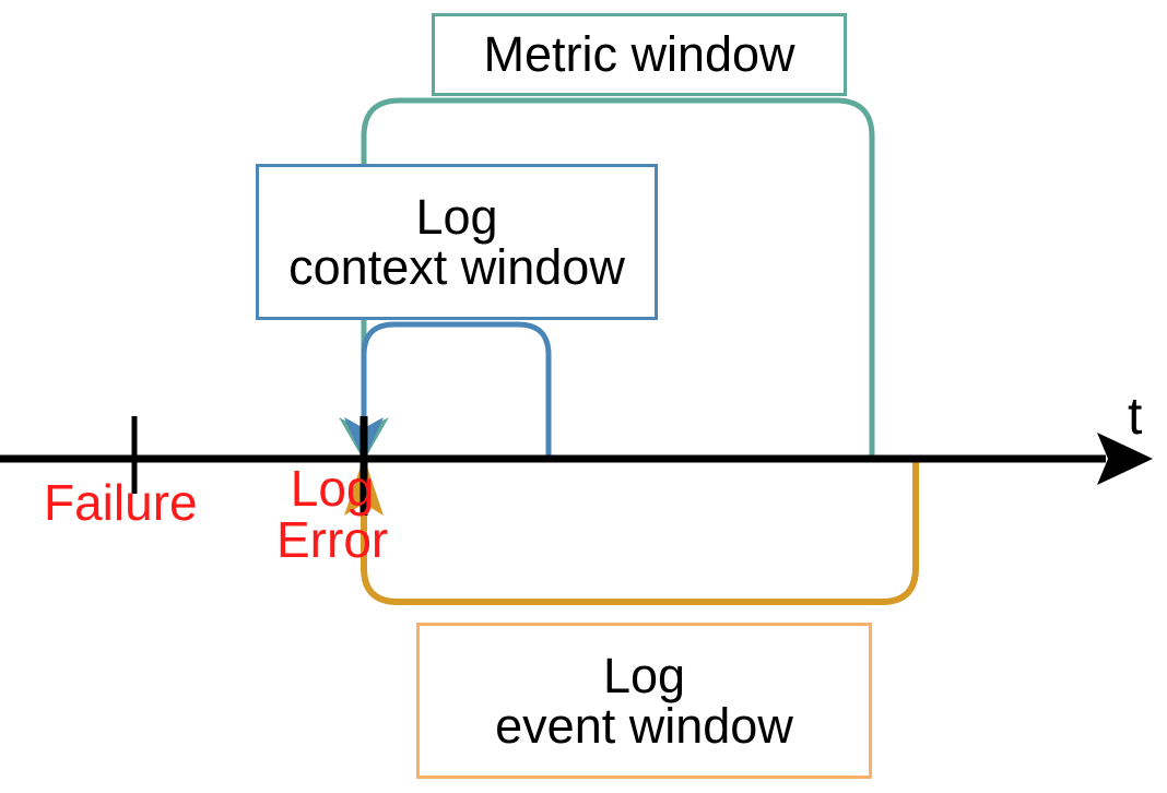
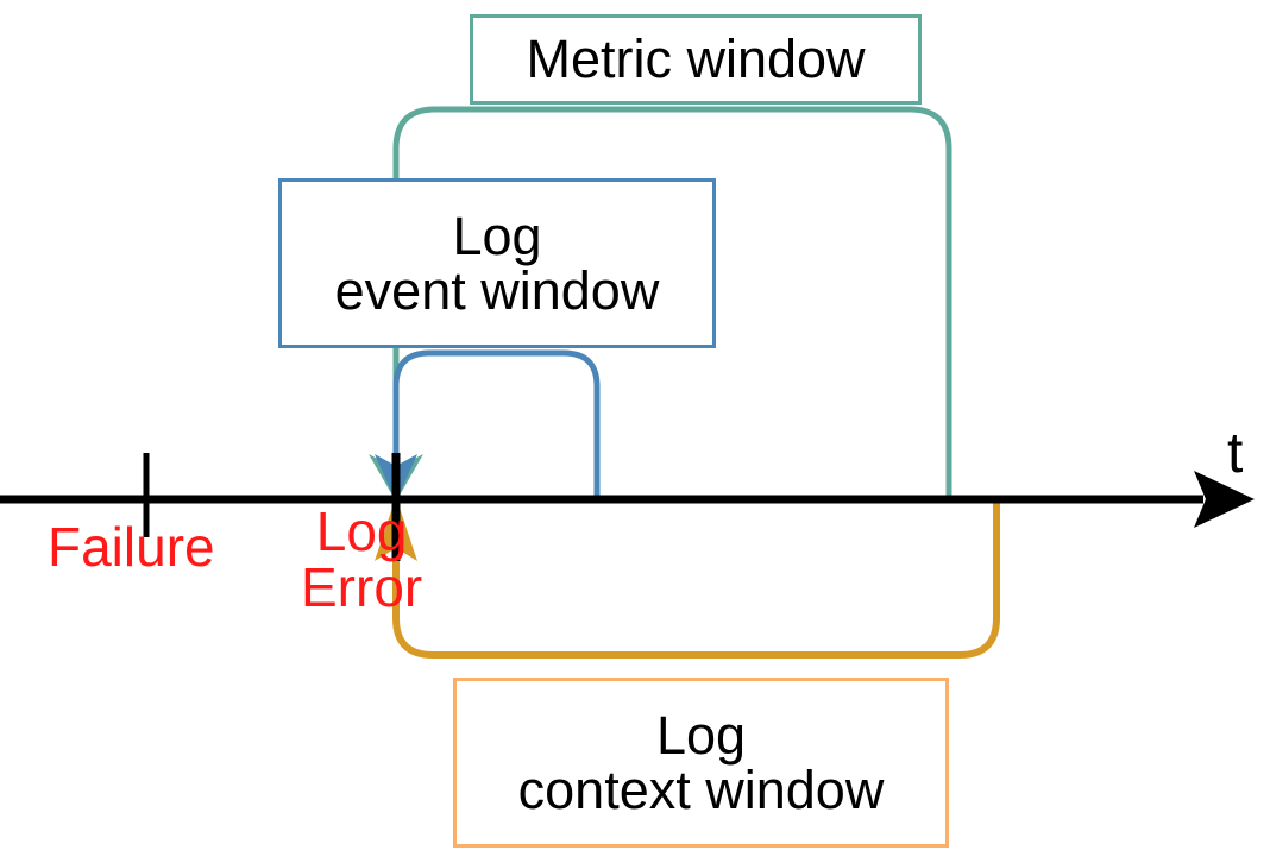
  Metric window
  Log
- context window
+ event window
  Log
- event window
+ context window
  t
  Failure
  Log
  Error
